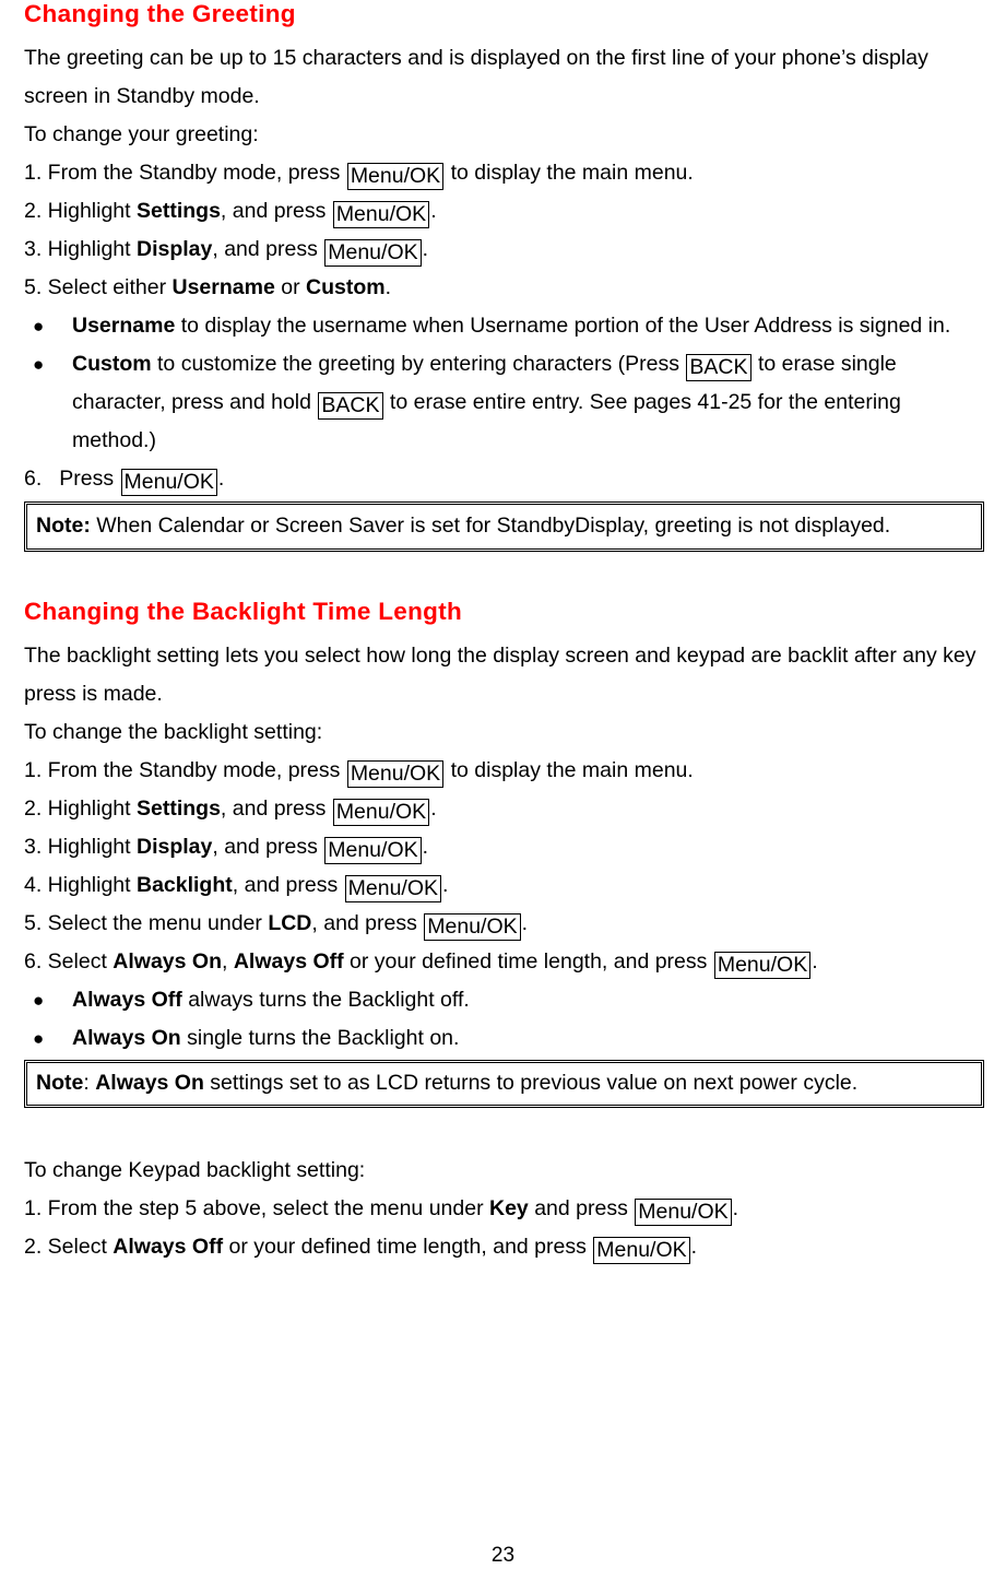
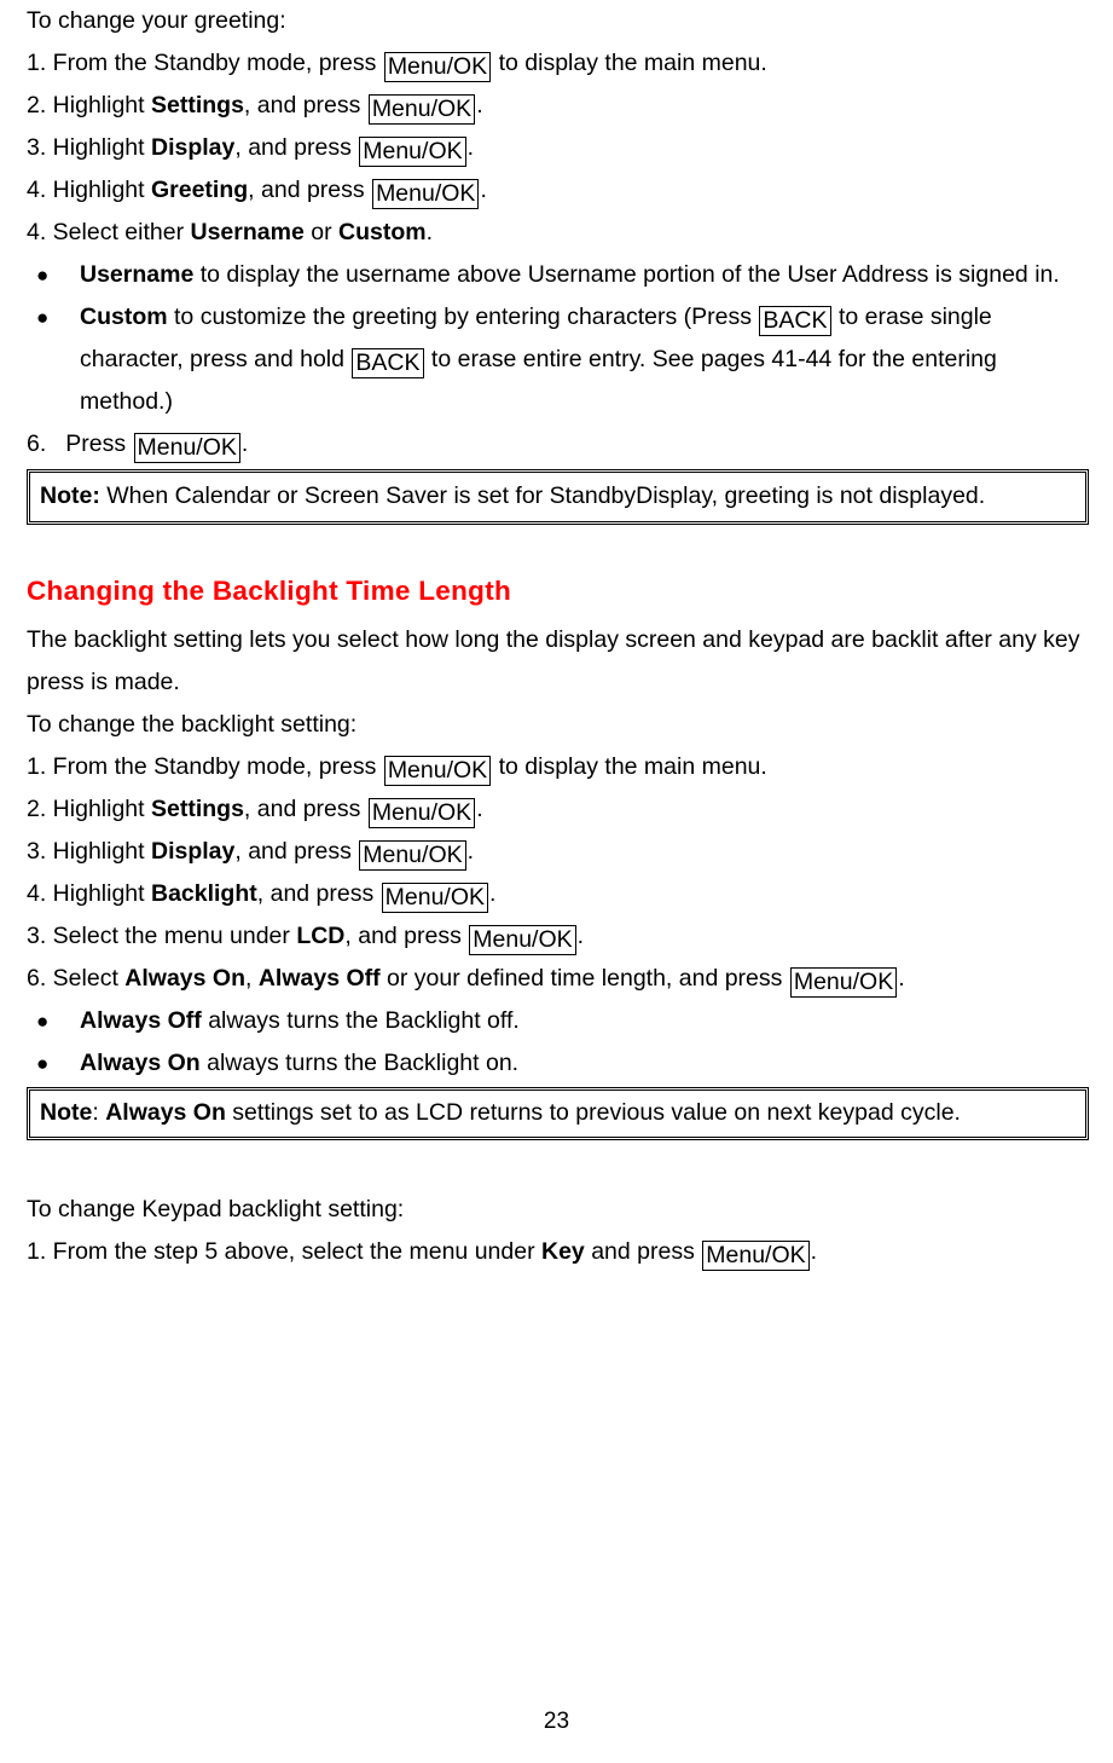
- Changing the Greeting
- The greeting can be up to 15 characters and is displayed on the first line of your phone’s display screen in Standby mode.
  To change your greeting:
  1. From the Standby mode, press Menu/OK to display the main menu.
  2. Highlight Settings, and press Menu/OK .
  3. Highlight Display, and press Menu/OK .
+ 4. Highlight Greeting, and press Menu/OK .
- 5. Select either Username or Custom.
+ 4. Select either Username or Custom.
  ●
- Username to display the username when Username portion of the User Address is signed in.
+ Username to display the username above Username portion of the User Address is signed in.
  ●
- Custom to customize the greeting by entering characters (Press BACK to erase single character, press and hold BACK to erase entire entry. See pages 41-25 for the entering method.)
+ Custom to customize the greeting by entering characters (Press BACK to erase single character, press and hold BACK to erase entire entry. See pages 41-44 for the entering method.)
  6. Press Menu/OK .
  Note: When Calendar or Screen Saver is set for StandbyDisplay, greeting is not displayed.
  Changing the Backlight Time Length
  The backlight setting lets you select how long the display screen and keypad are backlit after any key press is made.
  To change the backlight setting:
  1. From the Standby mode, press Menu/OK to display the main menu.
  2. Highlight Settings, and press Menu/OK .
  3. Highlight Display, and press Menu/OK .
  4. Highlight Backlight, and press Menu/OK .
- 5. Select the menu under LCD, and press Menu/OK .
+ 3. Select the menu under LCD, and press Menu/OK .
  6. Select Always On, Always Off or your defined time length, and press Menu/OK .
  ●
  Always Off always turns the Backlight off.
  ●
- Always On single turns the Backlight on.
+ Always On always turns the Backlight on.
- Note: Always On settings set to as LCD returns to previous value on next power cycle.
+ Note: Always On settings set to as LCD returns to previous value on next keypad cycle.
  To change Keypad backlight setting:
  1. From the step 5 above, select the menu under Key and press Menu/OK .
- 2. Select Always Off or your defined time length, and press Menu/OK .
  23
